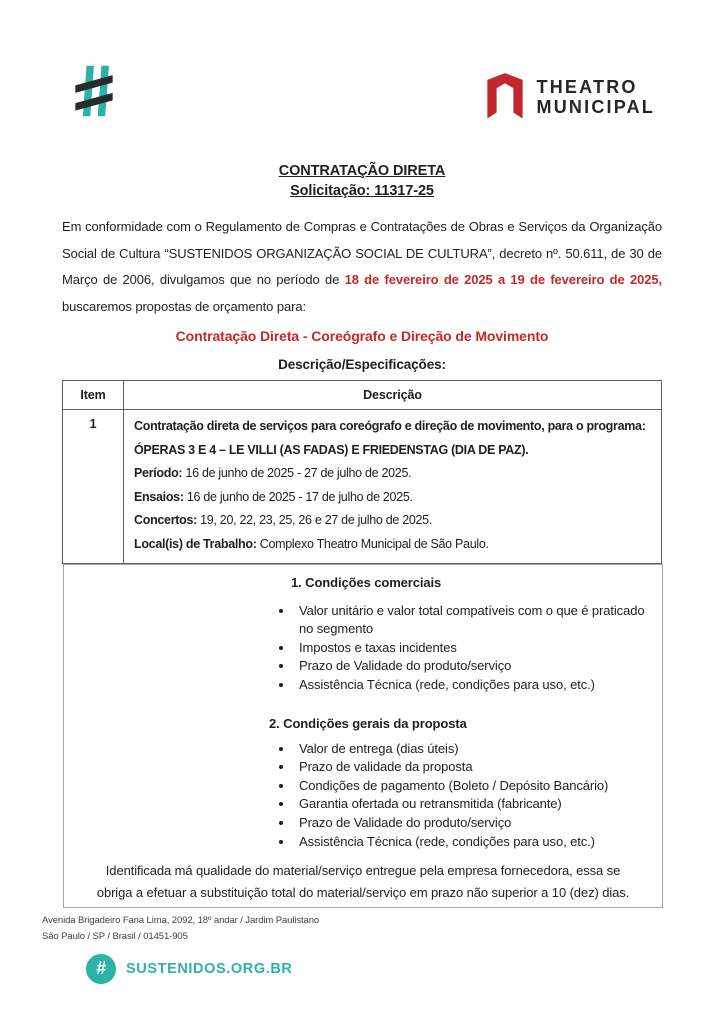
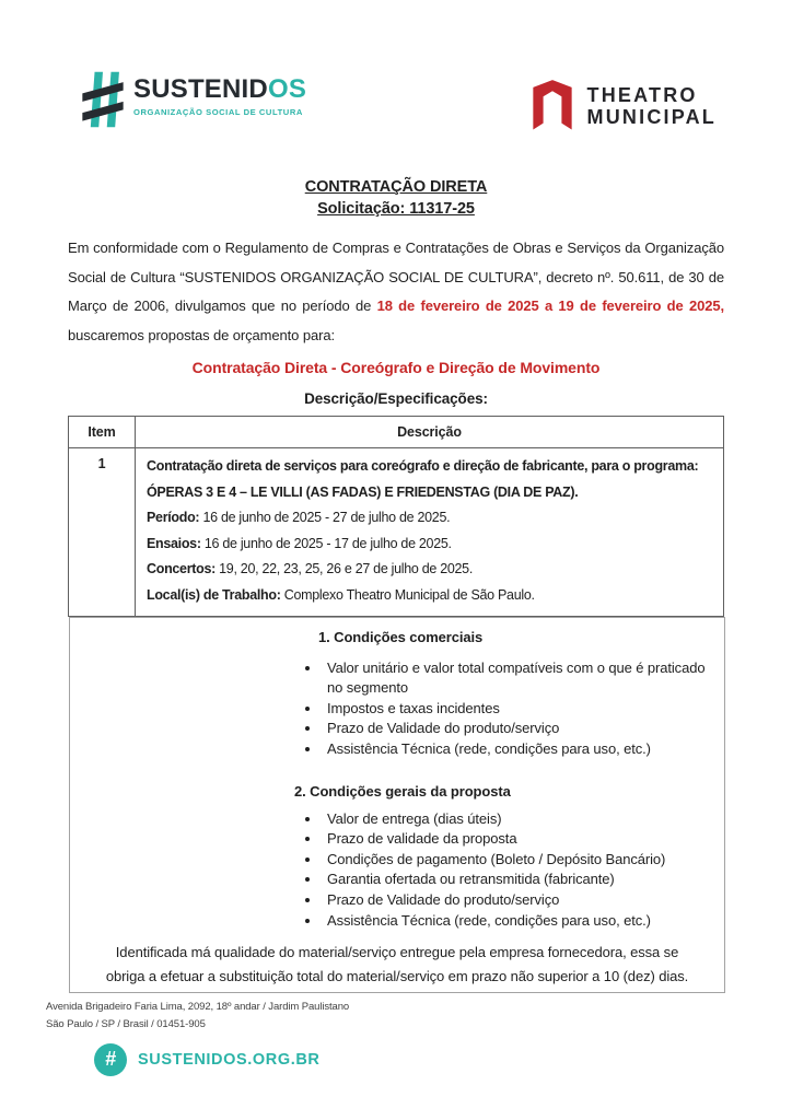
+ SUSTENIDOS
+ ORGANIZAÇÃO SOCIAL DE CULTURA
  THEATRO
  MUNICIPAL
  CONTRATAÇÃO DIRETA
  Solicitação: 11317-25
  Em conformidade com o Regulamento de Compras e Contratações de Obras e Serviços da Organização Social de Cultura “SUSTENIDOS ORGANIZAÇÃO SOCIAL DE CULTURA”, decreto nº. 50.611, de 30 de Março de 2006, divulgamos que no período de 18 de fevereiro de 2025 a 19 de fevereiro de 2025, buscaremos propostas de orçamento para:
  Contratação Direta - Coreógrafo e Direção de Movimento
  Descrição/Especificações:
  Item	Descrição
- 1	Contratação direta de serviços para coreógrafo e direção de movimento, para o programa:ÓPERAS 3 E 4 – LE VILLI (AS FADAS) E FRIEDENSTAG (DIA DE PAZ).Período: 16 de junho de 2025 - 27 de julho de 2025.Ensaios: 16 de junho de 2025 - 17 de julho de 2025.Concertos: 19, 20, 22, 23, 25, 26 e 27 de julho de 2025.Local(is) de Trabalho: Complexo Theatro Municipal de São Paulo.
+ 1	Contratação direta de serviços para coreógrafo e direção de fabricante, para o programa:ÓPERAS 3 E 4 – LE VILLI (AS FADAS) E FRIEDENSTAG (DIA DE PAZ).Período: 16 de junho de 2025 - 27 de julho de 2025.Ensaios: 16 de junho de 2025 - 17 de julho de 2025.Concertos: 19, 20, 22, 23, 25, 26 e 27 de julho de 2025.Local(is) de Trabalho: Complexo Theatro Municipal de São Paulo.
  1. Condições comerciais
  Valor unitário e valor total compatíveis com o que é praticado no segmento
  Impostos e taxas incidentes
  Prazo de Validade do produto/serviço
  Assistência Técnica (rede, condições para uso, etc.)
  2. Condições gerais da proposta
  Valor de entrega (dias úteis)
  Prazo de validade da proposta
  Condições de pagamento (Boleto / Depósito Bancário)
  Garantia ofertada ou retransmitida (fabricante)
  Prazo de Validade do produto/serviço
  Assistência Técnica (rede, condições para uso, etc.)
  Identificada má qualidade do material/serviço entregue pela empresa fornecedora, essa se obriga a efetuar a substituição total do material/serviço em prazo não superior a 10 (dez) dias.
  Avenida Brigadeiro Faria Lima, 2092, 18º andar / Jardim Paulistano
  São Paulo / SP / Brasil / 01451-905
  #
  SUSTENIDOS.ORG.BR
